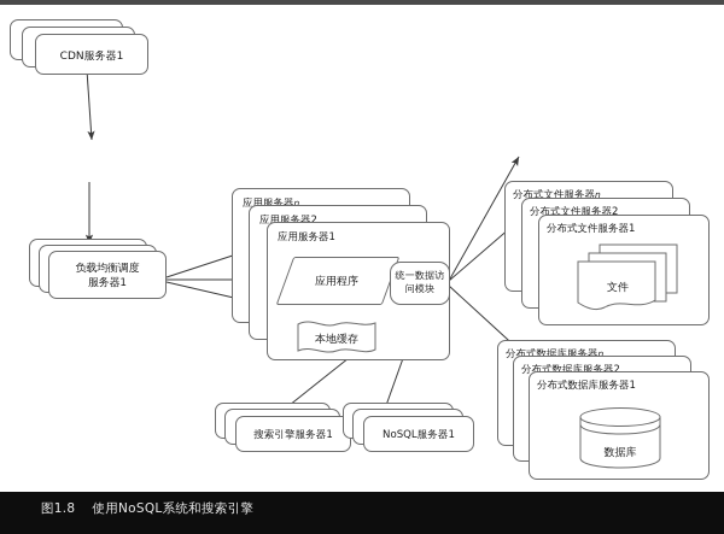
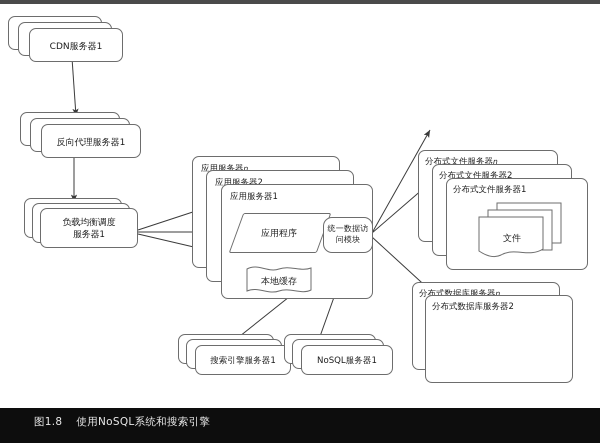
  CDN服务器1
+ 反向代理服务器1
  负载均衡调度
  服务器1
  应用服务器n
  应用服务器2
  应用服务器1
  应用程序
  本地缓存
  统一数据访
  问模块
  分布式文件服务器n
  分布式文件服务器2
  分布式文件服务器1
  文件
  分布式数据库服务器n
  分布式数据库服务器2
- 分布式数据库服务器1
- 数据库
  搜索引擎服务器1
  NoSQL服务器1
  图1.8 使用NoSQL系统和搜索引擎
